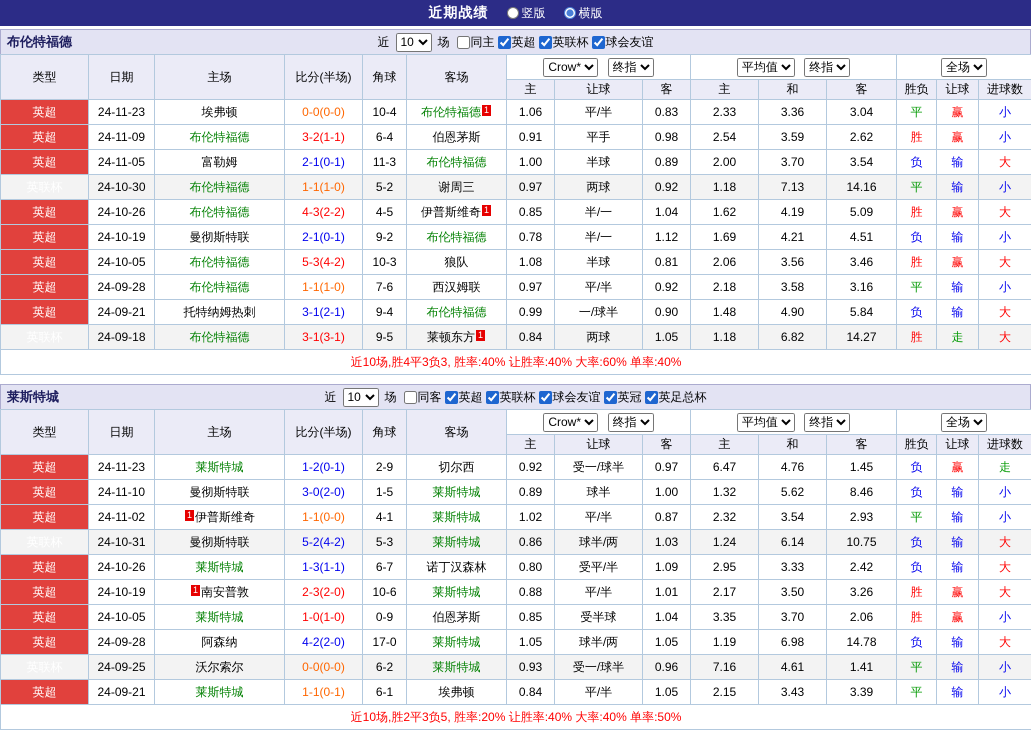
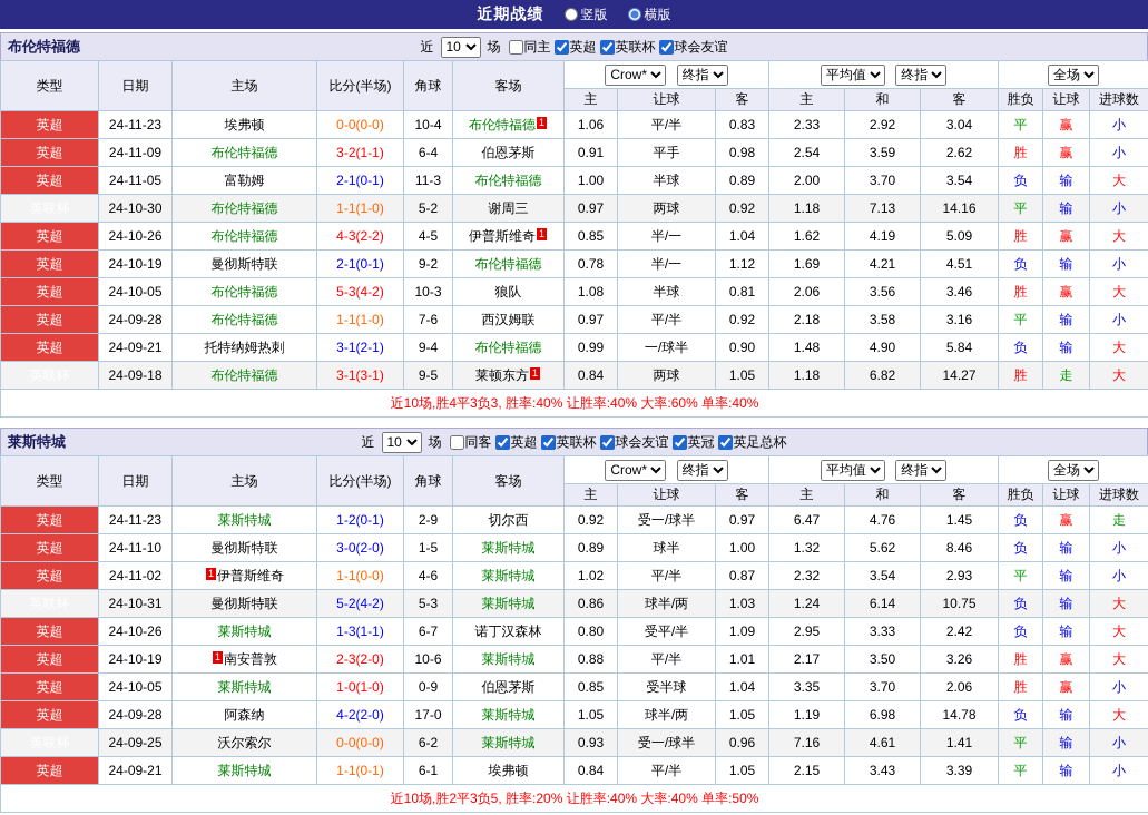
  近期战绩
  竖版
  横版
  布伦特福德
  近
  10
  场
  同主
  英超
  英联杯
  球会友谊
  类型	日期	主场	比分(半场)	角球	客场	Crow* 终指	平均值 终指	全场
  主	让球	客	主	和	客	胜负	让球	进球数
- 英超	24-11-23	埃弗顿	0-0(0-0)	10-4	布伦特福德 1	1.06	平/半	0.83	2.33	3.36	3.04	平	赢	小
+ 英超	24-11-23	埃弗顿	0-0(0-0)	10-4	布伦特福德 1	1.06	平/半	0.83	2.33	2.92	3.04	平	赢	小
  英超	24-11-09	布伦特福德	3-2(1-1)	6-4	伯恩茅斯	0.91	平手	0.98	2.54	3.59	2.62	胜	赢	小
  英超	24-11-05	富勒姆	2-1(0-1)	11-3	布伦特福德	1.00	半球	0.89	2.00	3.70	3.54	负	输	大
  	24-10-30	布伦特福德	1-1(1-0)	5-2	谢周三	0.97	两球	0.92	1.18	7.13	14.16	平	输	小
  英超	24-10-26	布伦特福德	4-3(2-2)	4-5	伊普斯维奇 1	0.85	半/一	1.04	1.62	4.19	5.09	胜	赢	大
  英超	24-10-19	曼彻斯特联	2-1(0-1)	9-2	布伦特福德	0.78	半/一	1.12	1.69	4.21	4.51	负	输	小
  英超	24-10-05	布伦特福德	5-3(4-2)	10-3	狼队	1.08	半球	0.81	2.06	3.56	3.46	胜	赢	大
  英超	24-09-28	布伦特福德	1-1(1-0)	7-6	西汉姆联	0.97	平/半	0.92	2.18	3.58	3.16	平	输	小
  英超	24-09-21	托特纳姆热刺	3-1(2-1)	9-4	布伦特福德	0.99	一/球半	0.90	1.48	4.90	5.84	负	输	大
  	24-09-18	布伦特福德	3-1(3-1)	9-5	莱顿东方 1	0.84	两球	1.05	1.18	6.82	14.27	胜	走	大
  近10场,胜4平3负3, 胜率:40% 让胜率:40% 大率:60% 单率:40%
  莱斯特城
  近
  10
  场
  同客
  英超
  英联杯
  球会友谊
  英冠
  英足总杯
  类型	日期	主场	比分(半场)	角球	客场	Crow* 终指	平均值 终指	全场
  主	让球	客	主	和	客	胜负	让球	进球数
  英超	24-11-23	莱斯特城	1-2(0-1)	2-9	切尔西	0.92	受一/球半	0.97	6.47	4.76	1.45	负	赢	走
  英超	24-11-10	曼彻斯特联	3-0(2-0)	1-5	莱斯特城	0.89	球半	1.00	1.32	5.62	8.46	负	输	小
- 英超	24-11-02	1 伊普斯维奇	1-1(0-0)	4-1	莱斯特城	1.02	平/半	0.87	2.32	3.54	2.93	平	输	小
+ 英超	24-11-02	1 伊普斯维奇	1-1(0-0)	4-6	莱斯特城	1.02	平/半	0.87	2.32	3.54	2.93	平	输	小
  	24-10-31	曼彻斯特联	5-2(4-2)	5-3	莱斯特城	0.86	球半/两	1.03	1.24	6.14	10.75	负	输	大
  英超	24-10-26	莱斯特城	1-3(1-1)	6-7	诺丁汉森林	0.80	受平/半	1.09	2.95	3.33	2.42	负	输	大
  英超	24-10-19	1 南安普敦	2-3(2-0)	10-6	莱斯特城	0.88	平/半	1.01	2.17	3.50	3.26	胜	赢	大
  英超	24-10-05	莱斯特城	1-0(1-0)	0-9	伯恩茅斯	0.85	受半球	1.04	3.35	3.70	2.06	胜	赢	小
  英超	24-09-28	阿森纳	4-2(2-0)	17-0	莱斯特城	1.05	球半/两	1.05	1.19	6.98	14.78	负	输	大
  	24-09-25	沃尔索尔	0-0(0-0)	6-2	莱斯特城	0.93	受一/球半	0.96	7.16	4.61	1.41	平	输	小
  英超	24-09-21	莱斯特城	1-1(0-1)	6-1	埃弗顿	0.84	平/半	1.05	2.15	3.43	3.39	平	输	小
  近10场,胜2平3负5, 胜率:20% 让胜率:40% 大率:40% 单率:50%
